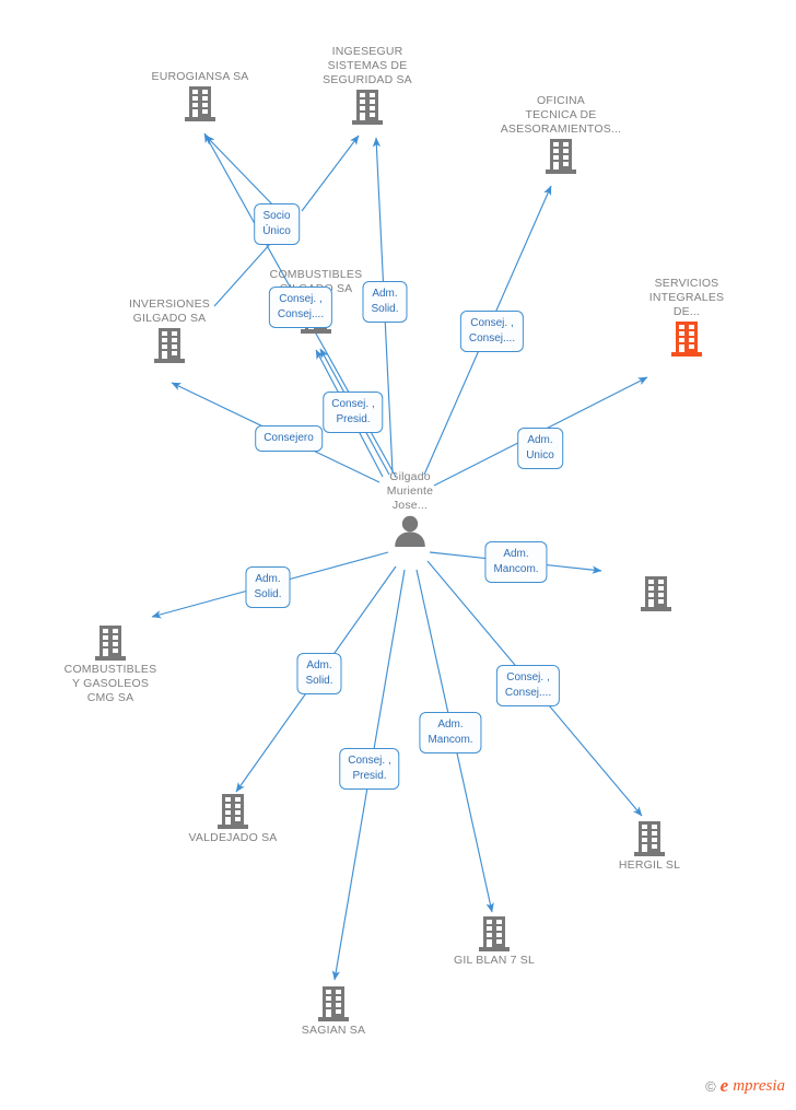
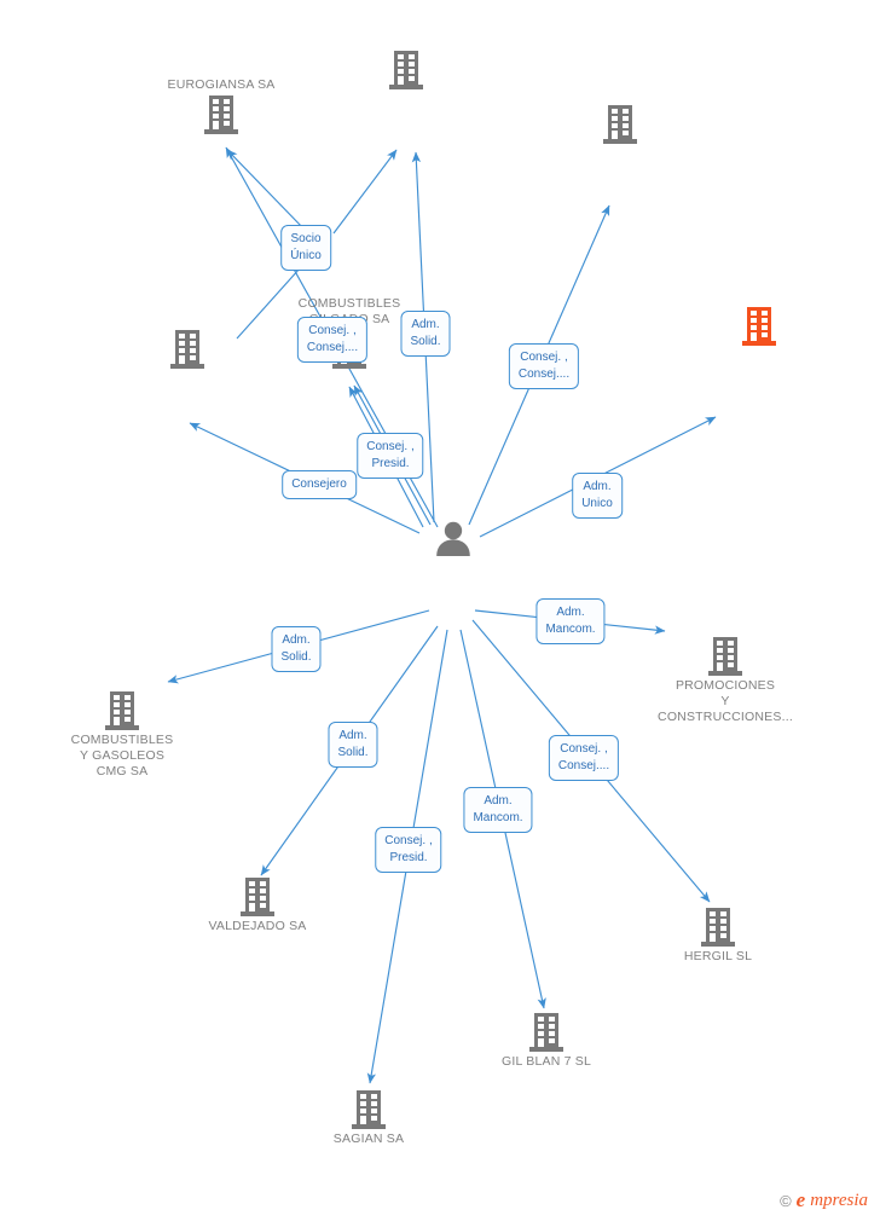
  EUROGIANSA SA
- INGESEGUR
- SISTEMAS DE
- SEGURIDAD SA
- OFICINA
- TECNICA DE
- ASESORAMIENTOS...
- SERVICIOS
- INTEGRALES
- DE...
- INVERSIONES
- GILGADO SA
  COMBUSTIBLES
+ PROMOCIONES
+ Y
+ CONSTRUCCIONES...
  COMBUSTIBLES
  Y GASOLEOS
  CMG SA
  VALDEJADO SA
  HERGIL SL
  GIL BLAN 7 SL
  SAGIAN SA
- Gilgado
- Muriente
- Jose...
  Socio
  Único
  Consej. ,
  Consej....
  Adm.
  Solid.
  Consej. ,
  Consej....
  Adm.
  Unico
  Consej. ,
  Presid.
  Consejero
  Adm.
  Solid.
  Adm.
  Mancom.
  Adm.
  Solid.
  Consej. ,
  Presid.
  Adm.
  Mancom.
  Consej. ,
  Consej....
  ©
  e
  mpresia
